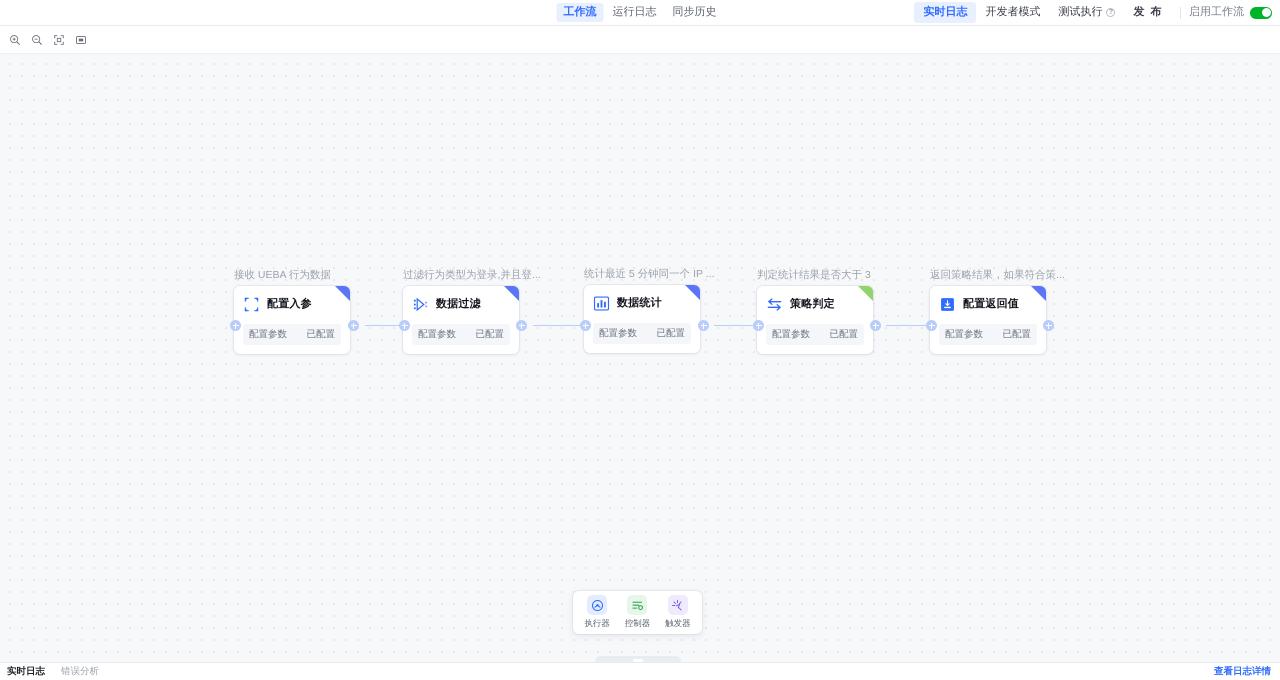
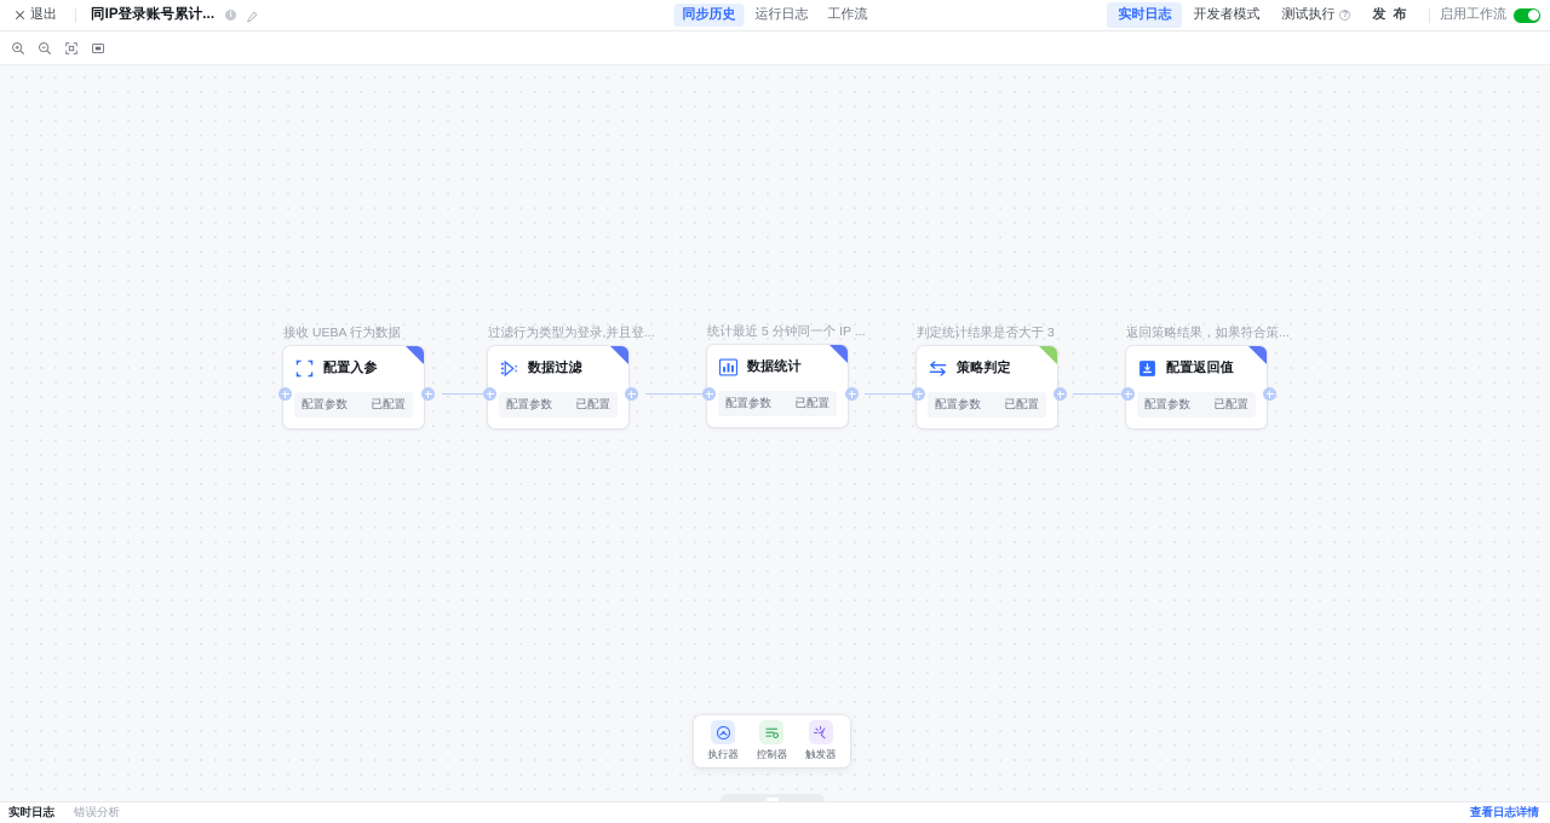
+ 退出
+ 同IP登录账号累计...
+ i
- 工作流
+ 同步历史
  运行日志
- 同步历史
+ 工作流
  实时日志
  开发者模式
  测试执行
  发 布
  启用工作流
  接收 UEBA 行为数据
  配置入参
  配置参数
  已配置
  过滤行为类型为登录,并且登...
  数据过滤
  配置参数
  已配置
  统计最近 5 分钟同一个 IP ...
  数据统计
  配置参数
  已配置
  判定统计结果是否大于 3
  策略判定
  配置参数
  已配置
  返回策略结果，如果符合策...
  配置返回值
  配置参数
  已配置
  执行器
  控制器
  触发器
  实时日志
  错误分析
  查看日志详情
